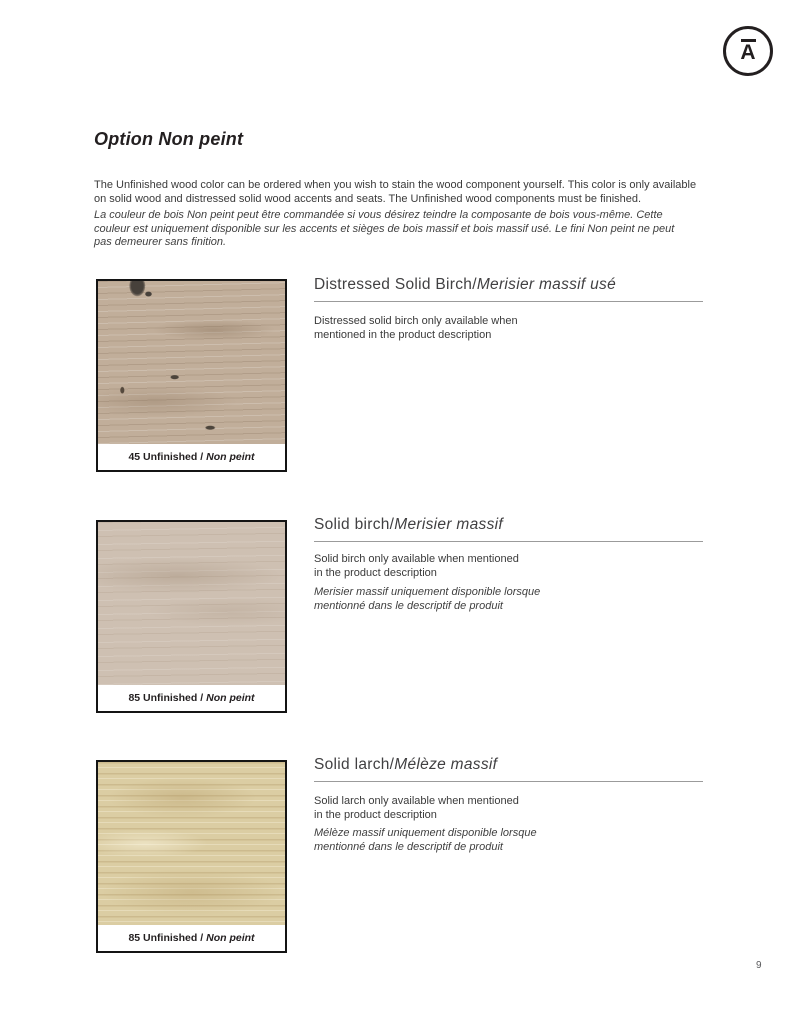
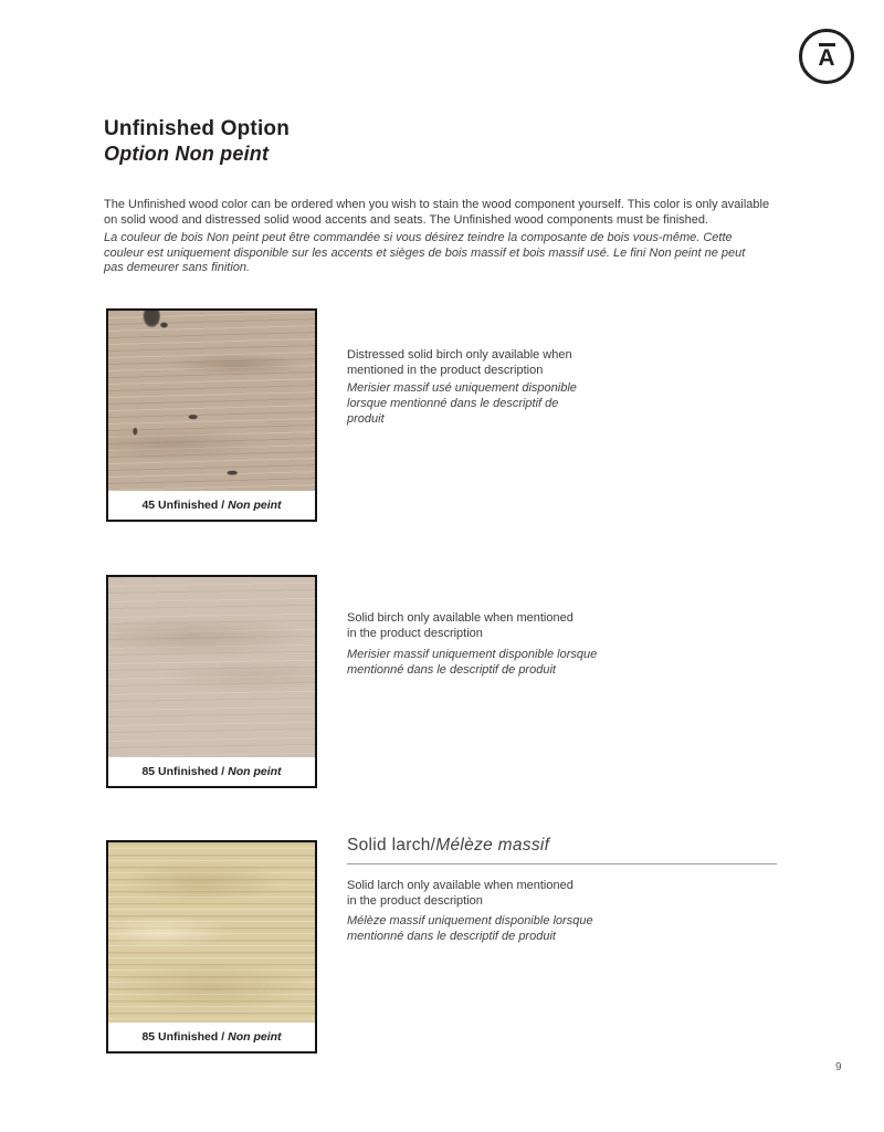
  A
+ Unfinished Option
  Option Non peint
  The Unfinished wood color can be ordered when you wish to stain the wood component yourself. This color is only available
  on solid wood and distressed solid wood accents and seats. The Unfinished wood components must be finished.
  La couleur de bois Non peint peut être commandée si vous désirez teindre la composante de bois vous-même. Cette
  couleur est uniquement disponible sur les accents et sièges de bois massif et bois massif usé. Le fini Non peint ne peut
  pas demeurer sans finition.
  45 Unfinished /
  Non peint
- Distressed Solid Birch/Merisier massif usé
  Distressed solid birch only available when
  mentioned in the product description
+ Merisier massif usé uniquement disponible
+ lorsque mentionné dans le descriptif de
+ produit
  85 Unfinished /
  Non peint
- Solid birch/Merisier massif
  Solid birch only available when mentioned
  in the product description
  Merisier massif uniquement disponible lorsque
  mentionné dans le descriptif de produit
  85 Unfinished /
  Non peint
  Solid larch/Mélèze massif
  Solid larch only available when mentioned
  in the product description
  Mélèze massif uniquement disponible lorsque
  mentionné dans le descriptif de produit
  9
